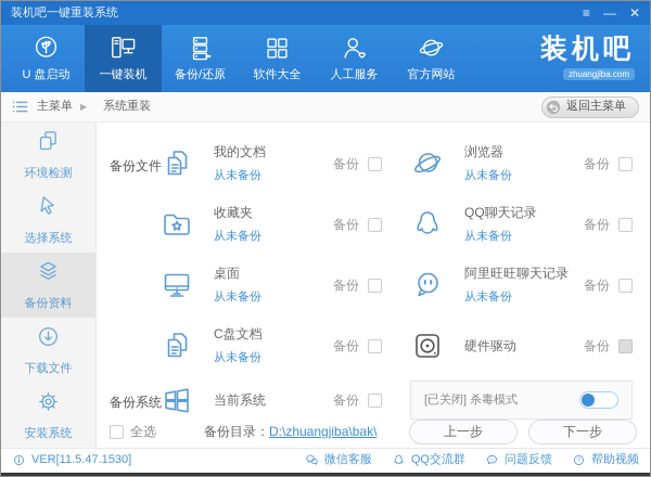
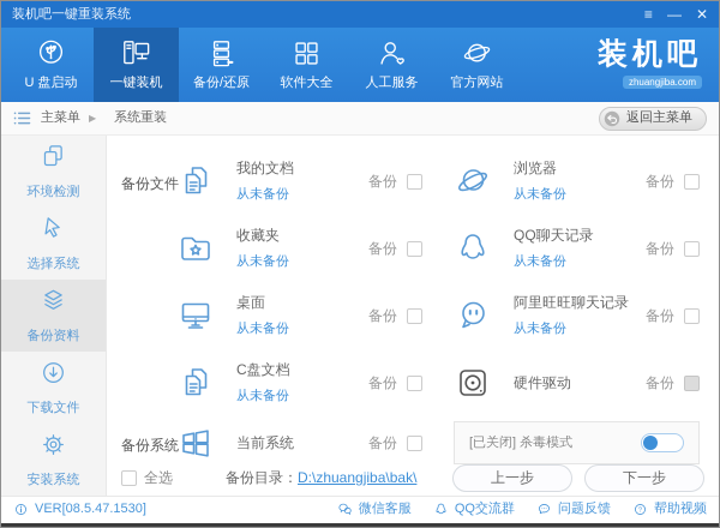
  装机吧一键重装系统
  ≡
  —
  ✕
  U 盘启动
  一键装机
  备份/还原
  软件大全
  人工服务
  官方网站
  装机吧
  zhuangjiba.com
  主菜单
  ▶
  系统重装
  返回主菜单
  环境检测
  选择系统
  备份资料
  下载文件
  安装系统
  备份文件
  备份系统
  我的文档
  从未备份
  备份
  浏览器
  从未备份
  备份
  收藏夹
  从未备份
  备份
  QQ聊天记录
  从未备份
  备份
  桌面
  从未备份
  备份
  阿里旺旺聊天记录
  从未备份
  备份
  C盘文档
  从未备份
  备份
  硬件驱动
  备份
  当前系统
  备份
  [已关闭] 杀毒模式
  全选
  备份目录：
  D:\zhuangjiba\bak\
  上一步
  下一步
- VER[11.5.47.1530]
+ VER[08.5.47.1530]
  微信客服
  QQ交流群
  问题反馈
  帮助视频
